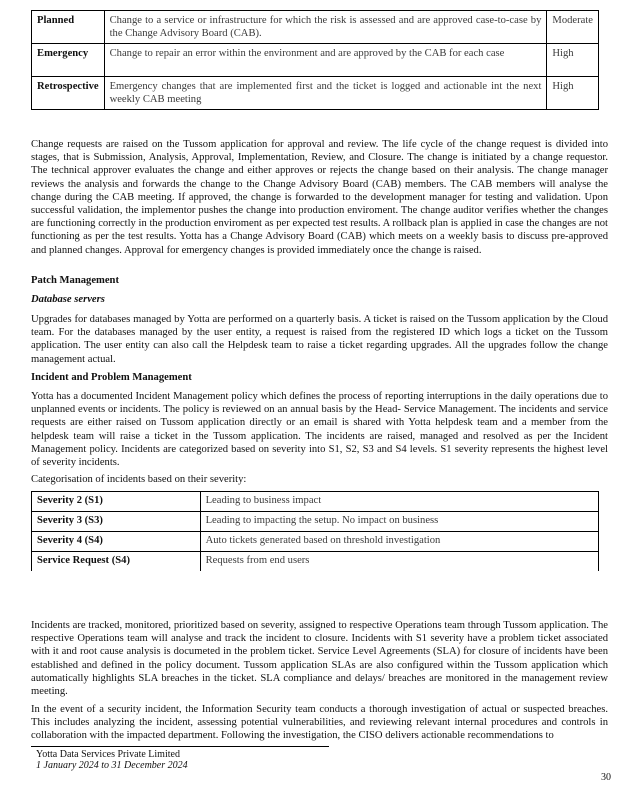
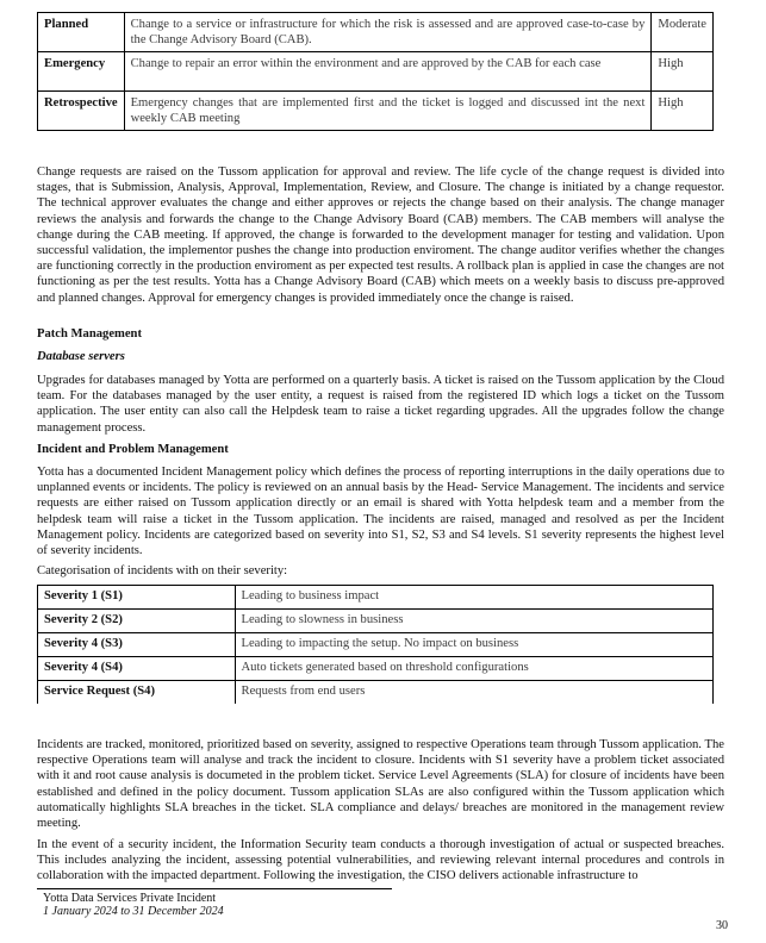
  Planned	Change to a service or infrastructure for which the risk is assessed and are approved case-to-case by the Change Advisory Board (CAB).	Moderate
  Emergency	Change to repair an error within the environment and are approved by the CAB for each case	High
- Retrospective	Emergency changes that are implemented first and the ticket is logged and actionable int the next weekly CAB meeting	High
+ Retrospective	Emergency changes that are implemented first and the ticket is logged and discussed int the next weekly CAB meeting	High
  Change requests are raised on the Tussom application for approval and review. The life cycle of the change request is divided into stages, that is Submission, Analysis, Approval, Implementation, Review, and Closure. The change is initiated by a change requestor. The technical approver evaluates the change and either approves or rejects the change based on their analysis. The change manager reviews the analysis and forwards the change to the Change Advisory Board (CAB) members. The CAB members will analyse the change during the CAB meeting. If approved, the change is forwarded to the development manager for testing and validation. Upon successful validation, the implementor pushes the change into production enviroment. The change auditor verifies whether the changes are functioning correctly in the production enviroment as per expected test results. A rollback plan is applied in case the changes are not functioning as per the test results. Yotta has a Change Advisory Board (CAB) which meets on a weekly basis to discuss pre-approved and planned changes. Approval for emergency changes is provided immediately once the change is raised.
  Patch Management
  Database servers
- Upgrades for databases managed by Yotta are performed on a quarterly basis. A ticket is raised on the Tussom application by the Cloud team. For the databases managed by the user entity, a request is raised from the registered ID which logs a ticket on the Tussom application. The user entity can also call the Helpdesk team to raise a ticket regarding upgrades. All the upgrades follow the change management actual.
+ Upgrades for databases managed by Yotta are performed on a quarterly basis. A ticket is raised on the Tussom application by the Cloud team. For the databases managed by the user entity, a request is raised from the registered ID which logs a ticket on the Tussom application. The user entity can also call the Helpdesk team to raise a ticket regarding upgrades. All the upgrades follow the change management process.
  Incident and Problem Management
  Yotta has a documented Incident Management policy which defines the process of reporting interruptions in the daily operations due to unplanned events or incidents. The policy is reviewed on an annual basis by the Head- Service Management. The incidents and service requests are either raised on Tussom application directly or an email is shared with Yotta helpdesk team and a member from the helpdesk team will raise a ticket in the Tussom application. The incidents are raised, managed and resolved as per the Incident Management policy. Incidents are categorized based on severity into S1, S2, S3 and S4 levels. S1 severity represents the highest level of severity incidents.
- Categorisation of incidents based on their severity:
+ Categorisation of incidents with on their severity:
- Severity 2 (S1)	Leading to business impact
+ Severity 1 (S1)	Leading to business impact
+ Severity 2 (S2)	Leading to slowness in business
- Severity 3 (S3)	Leading to impacting the setup. No impact on business
+ Severity 4 (S3)	Leading to impacting the setup. No impact on business
- Severity 4 (S4)	Auto tickets generated based on threshold investigation
+ Severity 4 (S4)	Auto tickets generated based on threshold configurations
  Service Request (S4)	Requests from end users
  Incidents are tracked, monitored, prioritized based on severity, assigned to respective Operations team through Tussom application. The respective Operations team will analyse and track the incident to closure. Incidents with S1 severity have a problem ticket associated with it and root cause analysis is documeted in the problem ticket. Service Level Agreements (SLA) for closure of incidents have been established and defined in the policy document. Tussom application SLAs are also configured within the Tussom application which automatically highlights SLA breaches in the ticket. SLA compliance and delays/ breaches are monitored in the management review meeting.
- In the event of a security incident, the Information Security team conducts a thorough investigation of actual or suspected breaches. This includes analyzing the incident, assessing potential vulnerabilities, and reviewing relevant internal procedures and controls in collaboration with the impacted department. Following the investigation, the CISO delivers actionable recommendations to
+ In the event of a security incident, the Information Security team conducts a thorough investigation of actual or suspected breaches. This includes analyzing the incident, assessing potential vulnerabilities, and reviewing relevant internal procedures and controls in collaboration with the impacted department. Following the investigation, the CISO delivers actionable infrastructure to
- Yotta Data Services Private Limited
+ Yotta Data Services Private Incident
  1 January 2024 to 31 December 2024
  30
